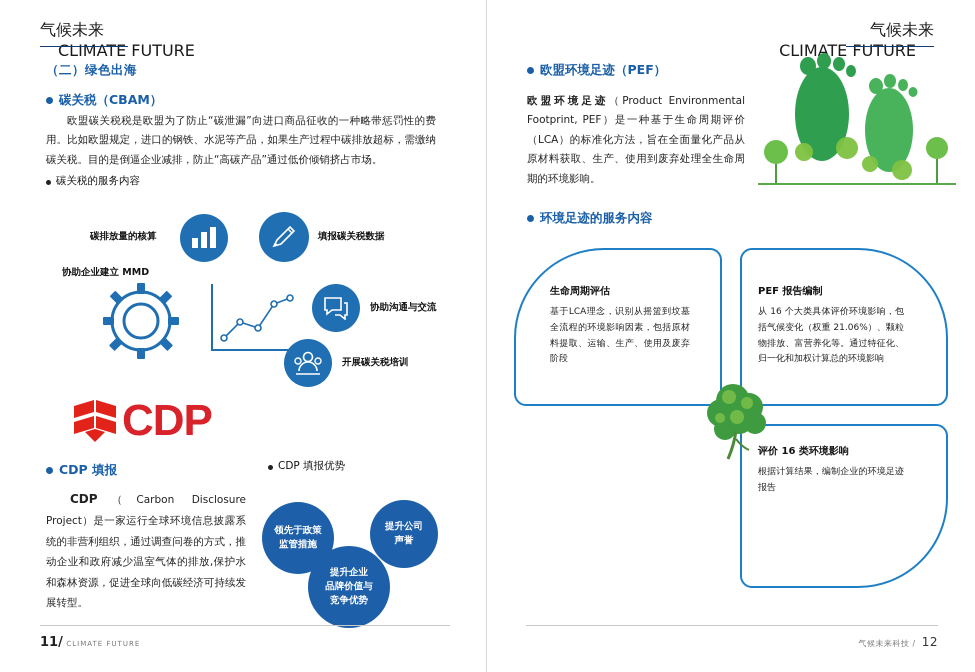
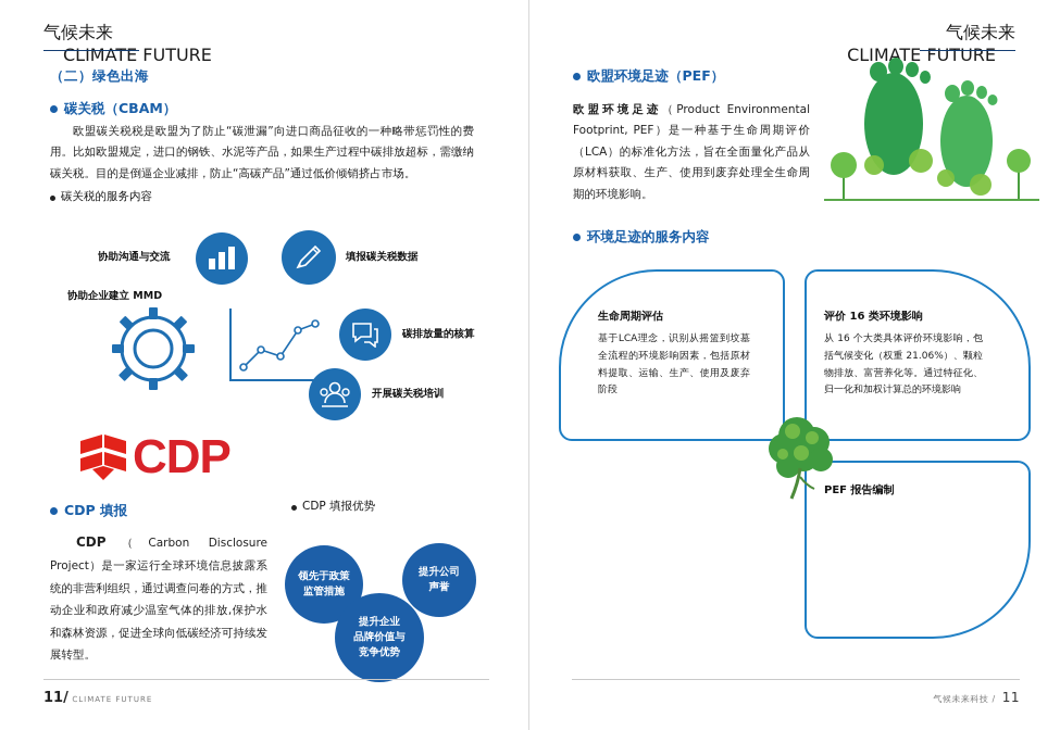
  气候未来
  CLIMATE FUTURE
  （二）绿色出海
  碳关税（CBAM）
  欧盟碳关税税是欧盟为了防止“碳泄漏”向进口商品征收的一种略带惩罚性的费用。比如欧盟规定，进口的钢铁、水泥等产品，如果生产过程中碳排放超标，需缴纳碳关税。目的是倒逼企业减排，防止“高碳产品”通过低价倾销挤占市场。
  碳关税的服务内容
- 碳排放量的核算
+ 协助沟通与交流
  填报碳关税数据
  协助企业建立 MMD
- 协助沟通与交流
+ 碳排放量的核算
  开展碳关税培训
  CDP
  CDP 填报
  CDP（Carbon Disclosure Project）是一家运行全球环境信息披露系统的非营利组织，通过调查问卷的方式，推动企业和政府减少温室气体的排放,保护水和森林资源，促进全球向低碳经济可持续发展转型。
  CDP 填报优势
  领先于政策
  监管措施
  提升公司
  声誉
  提升企业
  品牌价值与
  竞争优势
  11/ CLIMATE FUTURE
  气候未来
  CLIMATE FUTURE
  欧盟环境足迹（PEF）
  欧盟环境足迹（Product Environmental Footprint, PEF）是一种基于生命周期评价（LCA）的标准化方法，旨在全面量化产品从原材料获取、生产、使用到废弃处理全生命周期的环境影响。
  环境足迹的服务内容
  生命周期评估
  基于LCA理念，识别从摇篮到坟墓全流程的环境影响因素，包括原材料提取、运输、生产、使用及废弃阶段
- PEF 报告编制
+ 评价 16 类环境影响
  从 16 个大类具体评价环境影响，包括气候变化（权重 21.06%）、颗粒物排放、富营养化等。通过特征化、归一化和加权计算总的环境影响
- 评价 16 类环境影响
+ PEF 报告编制
- 根据计算结果，编制企业的环境足迹报告
- 气候未来科技 / 12
+ 气候未来科技 / 11
